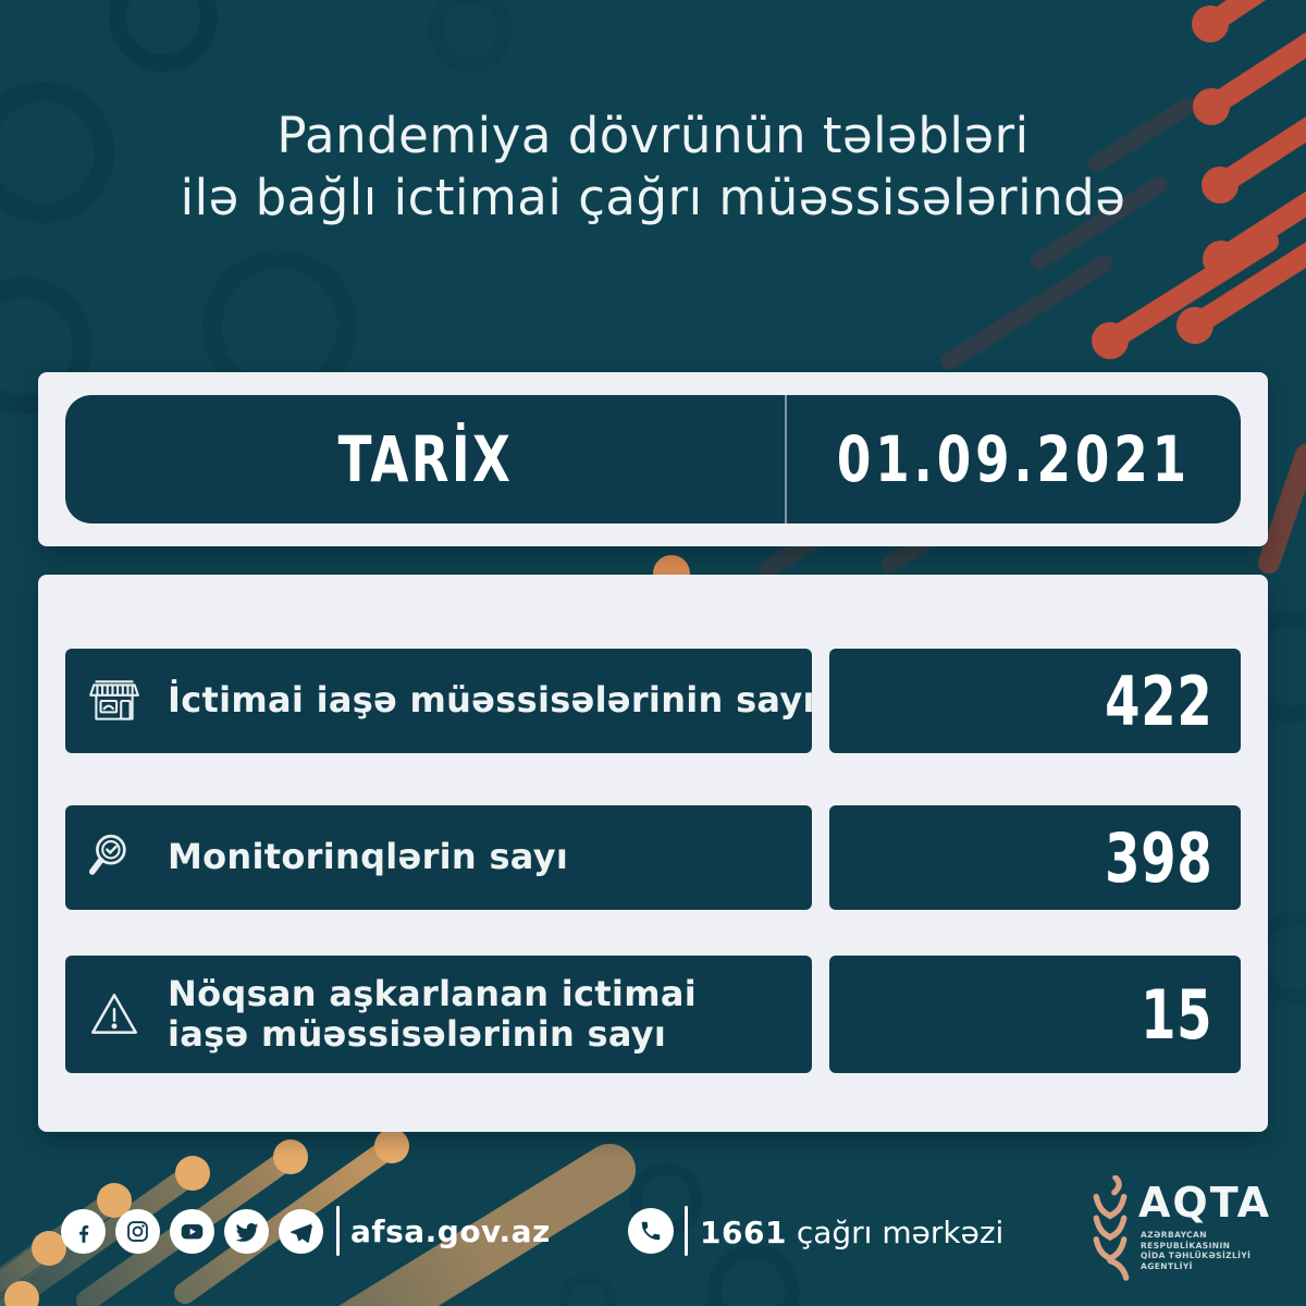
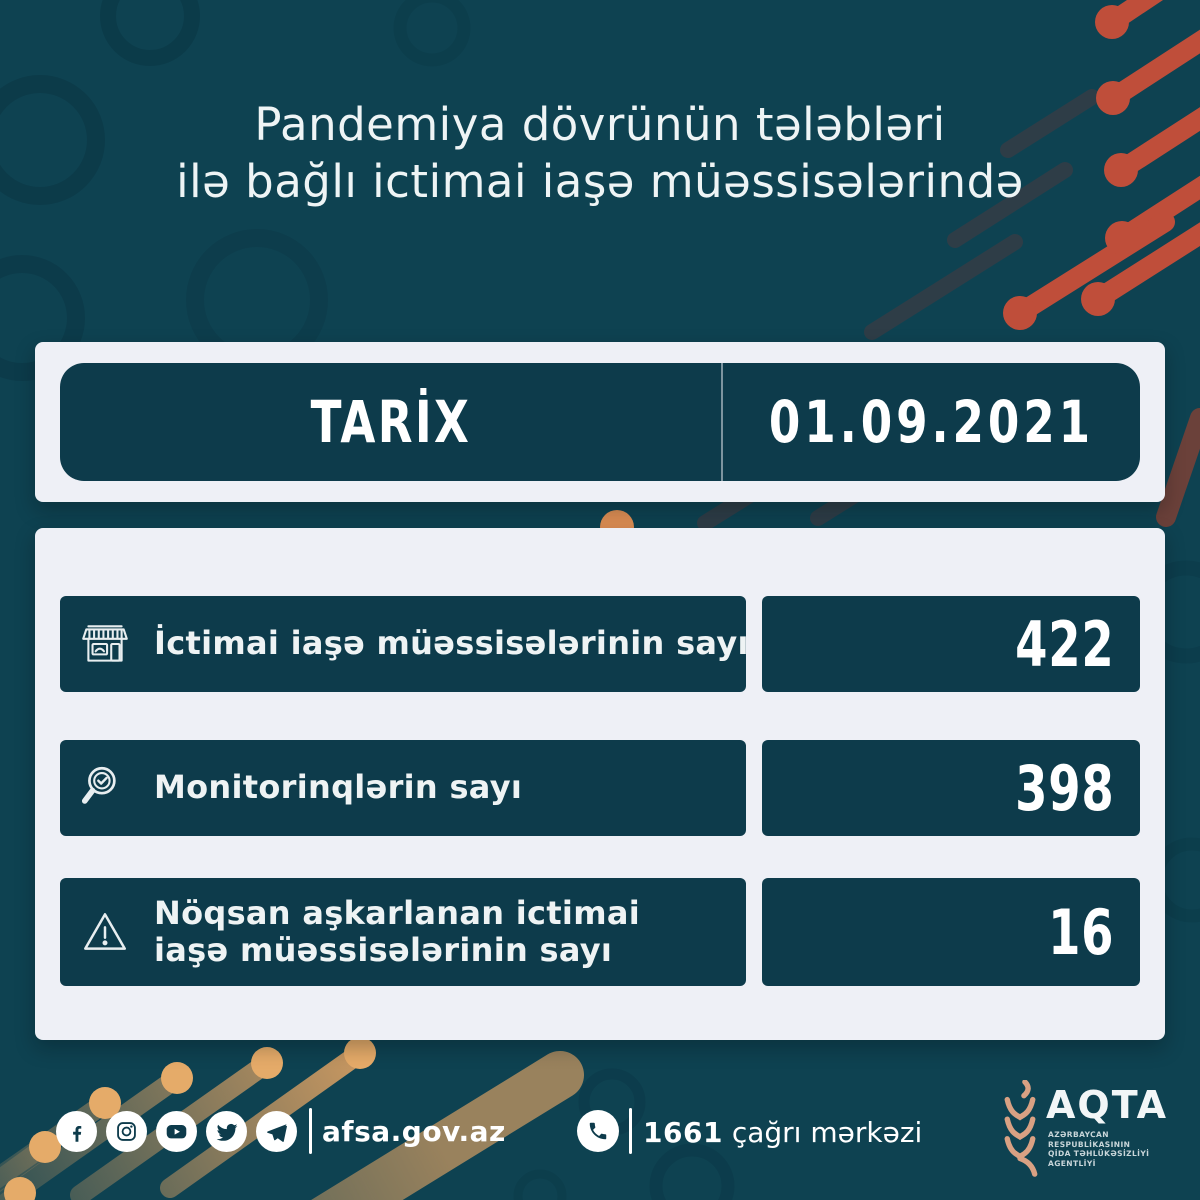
  Pandemiya dövrünün tələbləri
- ilə bağlı ictimai çağrı müəssisələrində
+ ilə bağlı ictimai iaşə müəssisələrində
  TARİX
  01.09.2021
  İctimai iaşə müəssisələrinin sayı
  422
  Monitorinqlərin sayı
  398
  Nöqsan aşkarlanan ictimai iaşə müəssisələrinin sayı
- 15
+ 16
  afsa.gov.az
  1661 çağrı mərkəzi
  AQTA
  AZƏRBAYCAN
  RESPUBLİKASININ
  QİDA TƏHLÜKƏSİZLİYİ
  AGENTLİYİ
